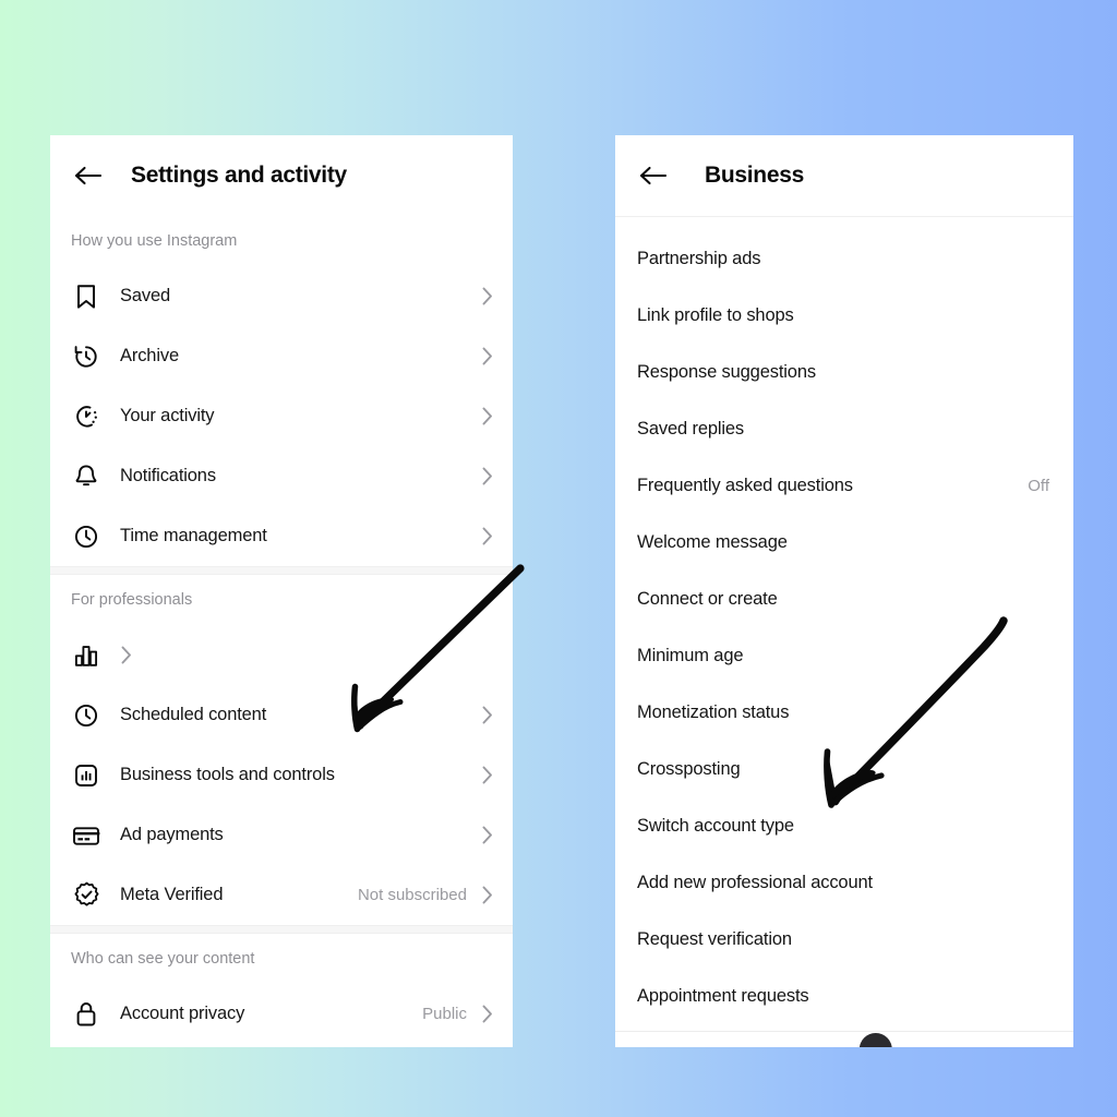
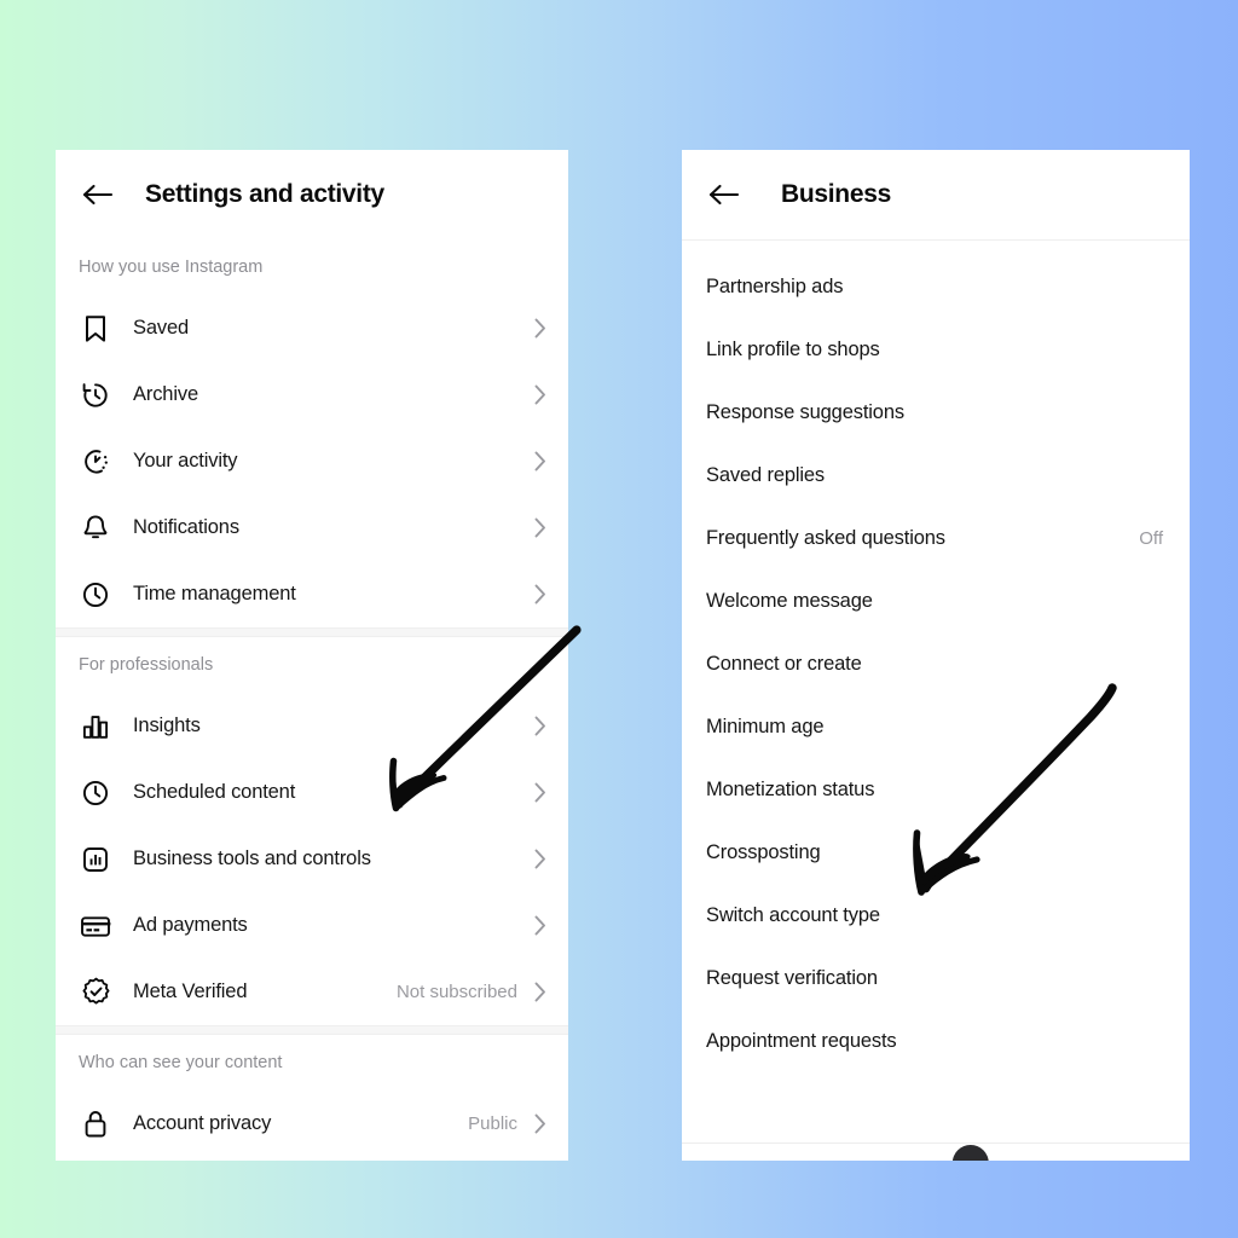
  Settings and activity
  How you use Instagram
  Saved
  Archive
  Your activity
  Notifications
  Time management
  For professionals
+ Insights
  Scheduled content
  Business tools and controls
  Ad payments
  Meta Verified
  Not subscribed
  Who can see your content
  Account privacy
  Public
  Business
  Partnership ads
  Link profile to shops
  Response suggestions
  Saved replies
  Frequently asked questions
  Off
  Welcome message
  Connect or create
  Minimum age
  Monetization status
  Crossposting
  Switch account type
- Add new professional account
  Request verification
  Appointment requests
